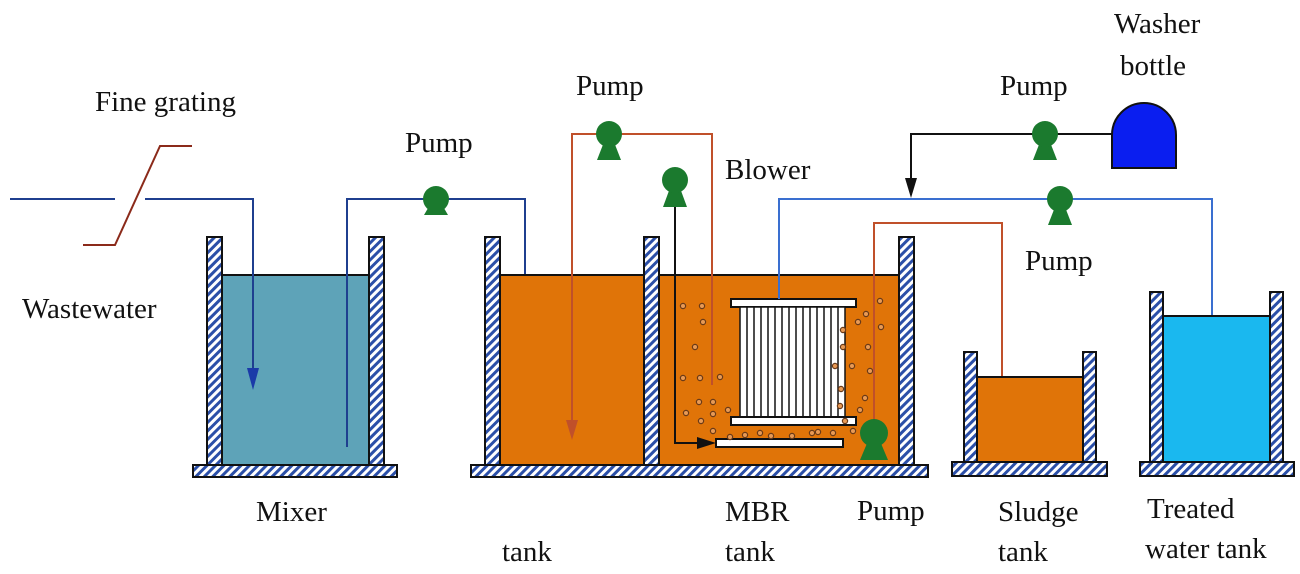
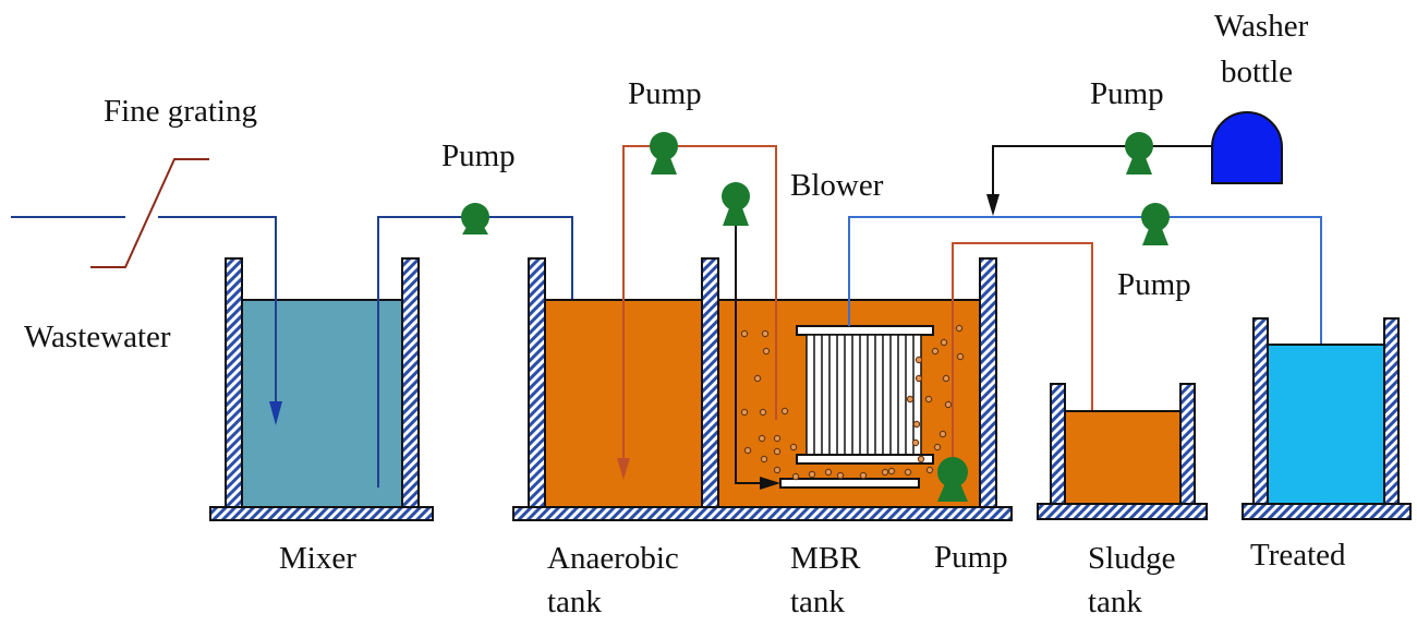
  Fine grating
  Wastewater
  Pump
  Pump
  Blower
  Pump
  Washer
  bottle
  Pump
  Pump
  Mixer
+ Anaerobic
  tank
  MBR
  tank
  Sludge
  tank
  Treated
- water tank
